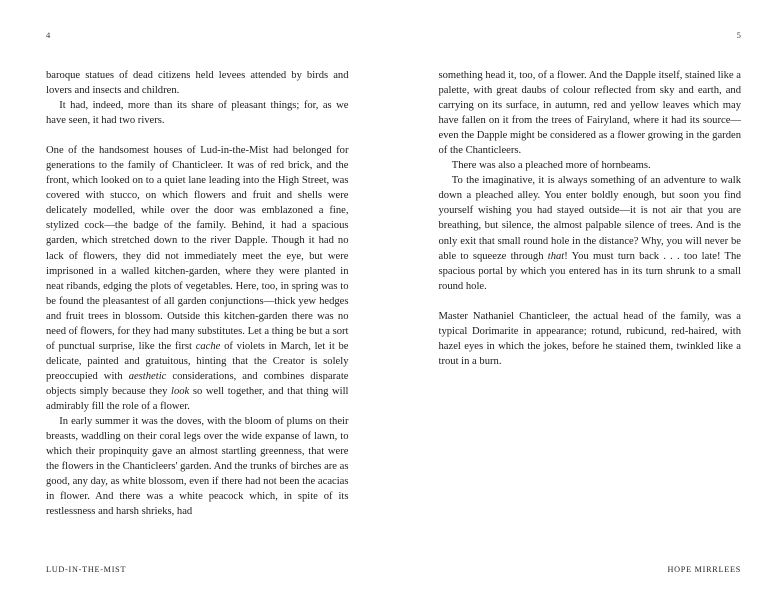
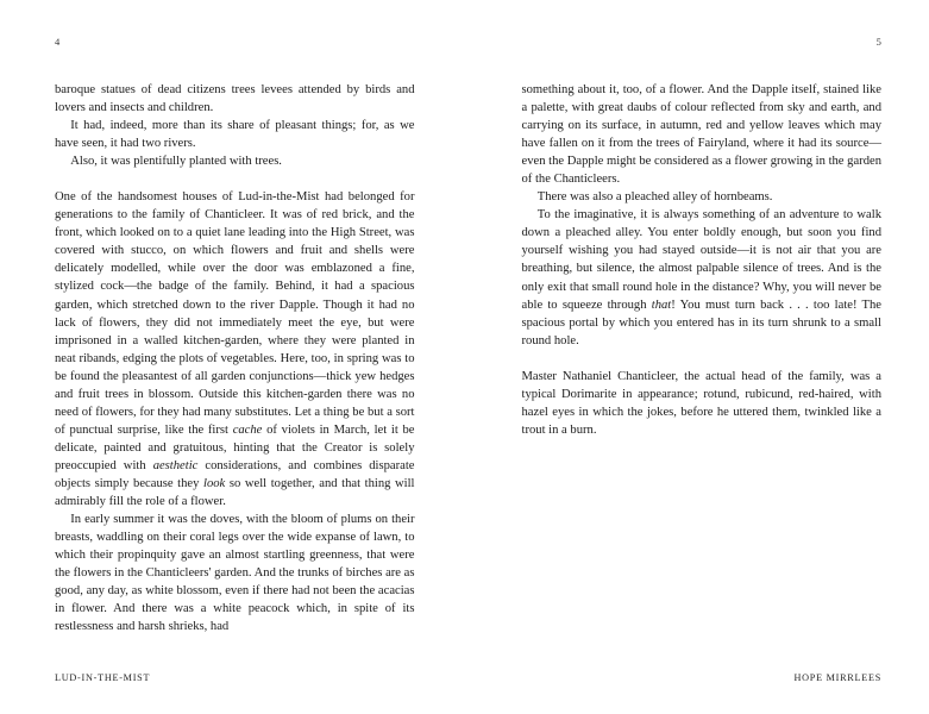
  4
- baroque statues of dead citizens held levees attended by birds and lovers and insects and children.
+ baroque statues of dead citizens trees levees attended by birds and lovers and insects and children.
  It had, indeed, more than its share of pleasant things; for, as we have seen, it had two rivers.
+ Also, it was plentifully planted with trees.
  One of the handsomest houses of Lud-in-the-Mist had belonged for generations to the family of Chanticleer. It was of red brick, and the front, which looked on to a quiet lane leading into the High Street, was covered with stucco, on which flowers and fruit and shells were delicately modelled, while over the door was emblazoned a fine, stylized cock—the badge of the family. Behind, it had a spacious garden, which stretched down to the river Dapple. Though it had no lack of flowers, they did not immediately meet the eye, but were imprisoned in a walled kitchen-garden, where they were planted in neat ribands, edging the plots of vegetables. Here, too, in spring was to be found the pleasantest of all garden conjunctions—thick yew hedges and fruit trees in blossom. Outside this kitchen-garden there was no need of flowers, for they had many substitutes. Let a thing be but a sort of punctual surprise, like the first cache of violets in March, let it be delicate, painted and gratuitous, hinting that the Creator is solely preoccupied with aesthetic considerations, and combines disparate objects simply because they look so well together, and that thing will admirably fill the role of a flower.
  In early summer it was the doves, with the bloom of plums on their breasts, waddling on their coral legs over the wide expanse of lawn, to which their propinquity gave an almost startling greenness, that were the flowers in the Chanticleers' garden. And the trunks of birches are as good, any day, as white blossom, even if there had not been the acacias in flower. And there was a white peacock which, in spite of its restlessness and harsh shrieks, had
  LUD-IN-THE-MIST
  5
- something head it, too, of a flower. And the Dapple itself, stained like a palette, with great daubs of colour reflected from sky and earth, and carrying on its surface, in autumn, red and yellow leaves which may have fallen on it from the trees of Fairyland, where it had its source—even the Dapple might be considered as a flower growing in the garden of the Chanticleers.
+ something about it, too, of a flower. And the Dapple itself, stained like a palette, with great daubs of colour reflected from sky and earth, and carrying on its surface, in autumn, red and yellow leaves which may have fallen on it from the trees of Fairyland, where it had its source—even the Dapple might be considered as a flower growing in the garden of the Chanticleers.
- There was also a pleached more of hornbeams.
+ There was also a pleached alley of hornbeams.
  To the imaginative, it is always something of an adventure to walk down a pleached alley. You enter boldly enough, but soon you find yourself wishing you had stayed outside—it is not air that you are breathing, but silence, the almost palpable silence of trees. And is the only exit that small round hole in the distance? Why, you will never be able to squeeze through that! You must turn back . . . too late! The spacious portal by which you entered has in its turn shrunk to a small round hole.
- Master Nathaniel Chanticleer, the actual head of the family, was a typical Dorimarite in appearance; rotund, rubicund, red-haired, with hazel eyes in which the jokes, before he stained them, twinkled like a trout in a burn.
+ Master Nathaniel Chanticleer, the actual head of the family, was a typical Dorimarite in appearance; rotund, rubicund, red-haired, with hazel eyes in which the jokes, before he uttered them, twinkled like a trout in a burn.
  HOPE MIRRLEES
